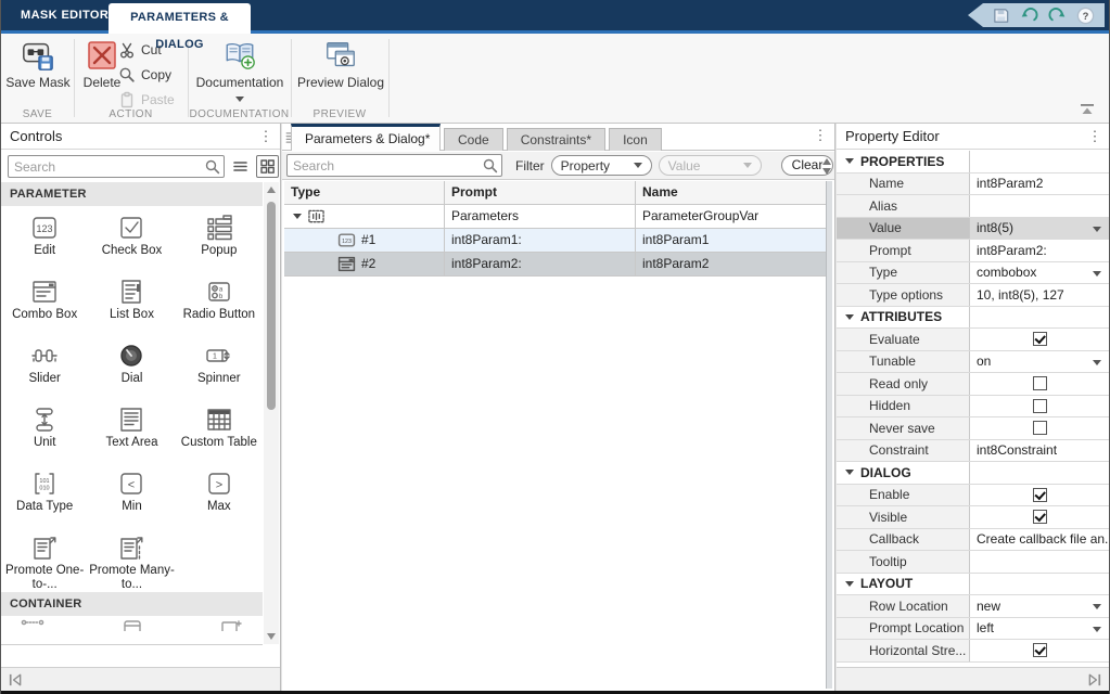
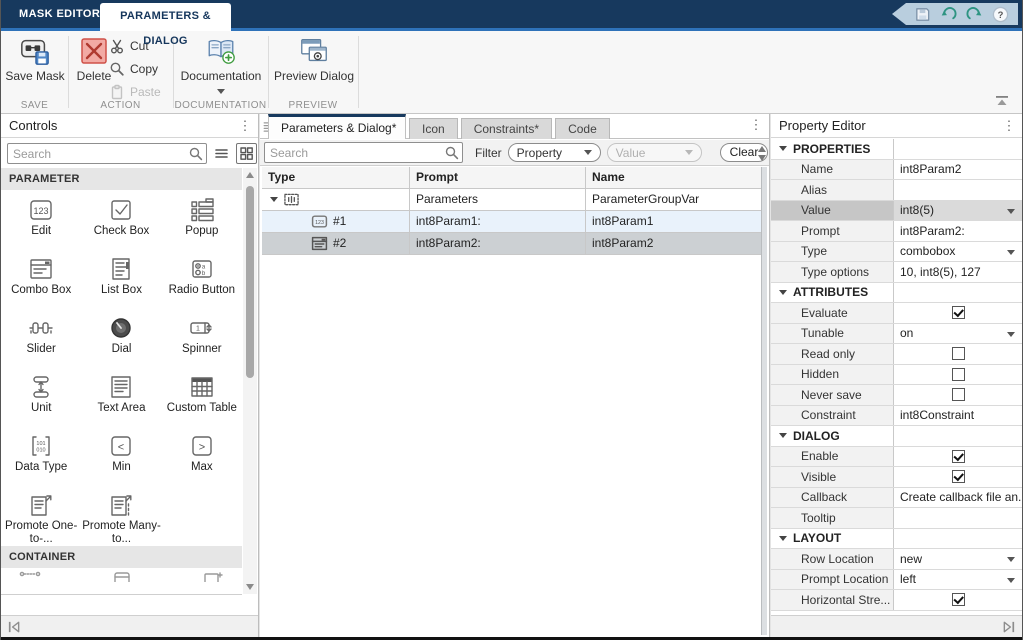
  MASK EDITOR
  PARAMETERS & DIALOG
  ?
  Save Mask
  SAVE
  Delete
  Copy
  Paste
  ACTION
  Documentation
  DOCUMENTATION
  Preview Dialog
  PREVIEW
  Controls
  ⋮
  Search
  PARAMETER
  123
  Edit
  Check Box
  Popup
  Combo Box
  List Box
  Radio Button
  Slider
  Dial
  Spinner
  Unit
  Text Area
  Custom Table
  Data Type
  <
  Min
  >
  Max
  Promote One-to-...
  Promote Many-to...
  CONTAINER
  Parameters & Dialog*
- Code
+ Icon
  Constraints*
- Icon
+ Code
  ⋮
  Search
  Filter
  Property
  Value
  Clear
  Type
  Prompt
  Name
  Parameters
  ParameterGroupVar
  #1
  int8Param1:
  int8Param1
  #2
  int8Param2:
  int8Param2
  Property Editor
  ⋮
  PROPERTIES
  Name
  int8Param2
  Alias
  Value
  int8(5)
  Prompt
  int8Param2:
  Type
  combobox
  Type options
  10, int8(5), 127
  ATTRIBUTES
  Evaluate
  Tunable
  on
  Read only
  Hidden
  Never save
  Constraint
  int8Constraint
  DIALOG
  Enable
  Visible
  Callback
  Create callback file an.
  Tooltip
  LAYOUT
  Row Location
  new
  Prompt Location
  left
  Horizontal Stre...
